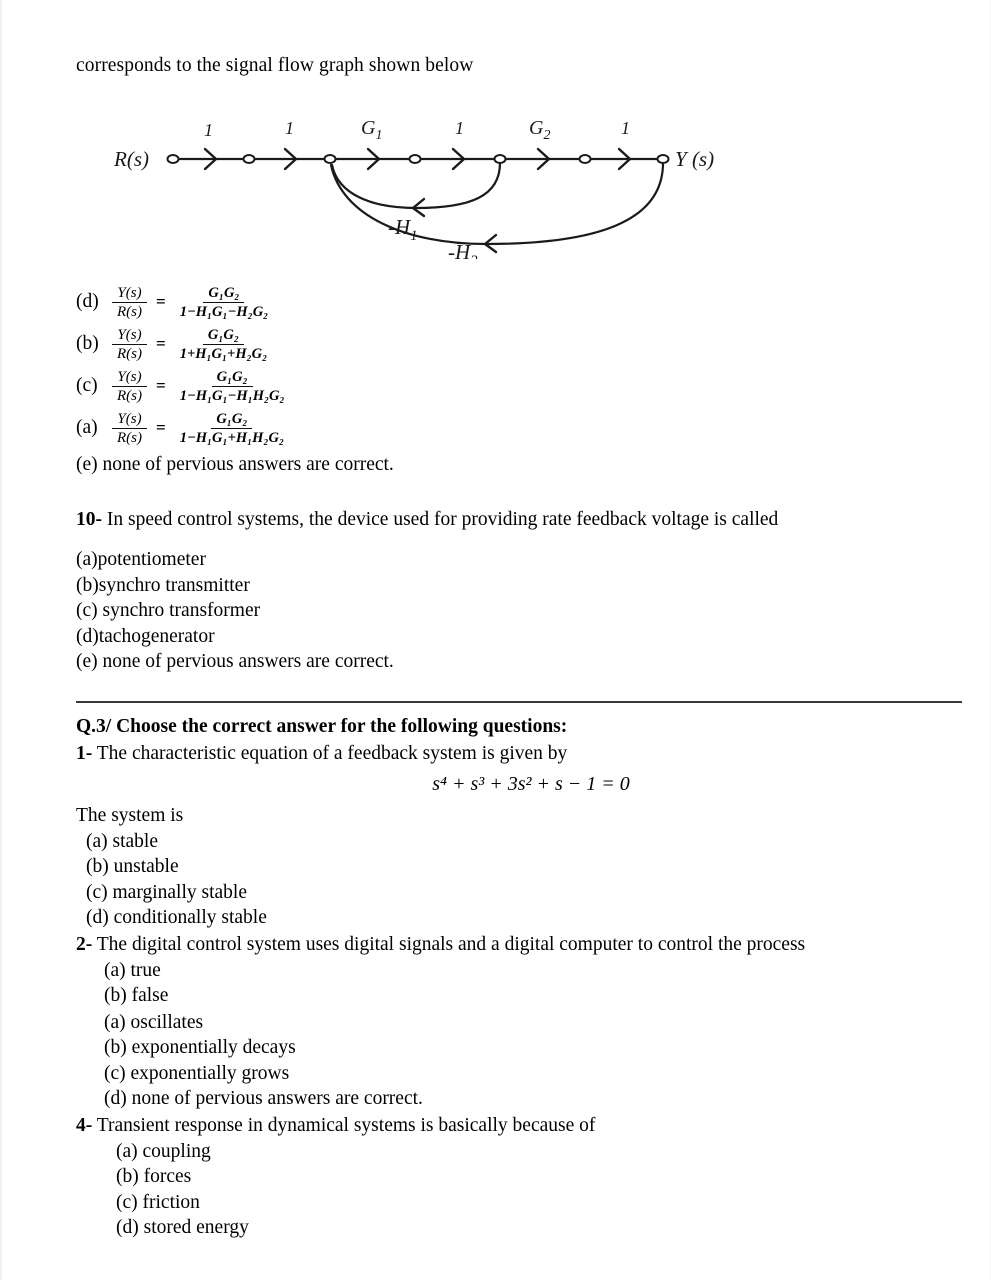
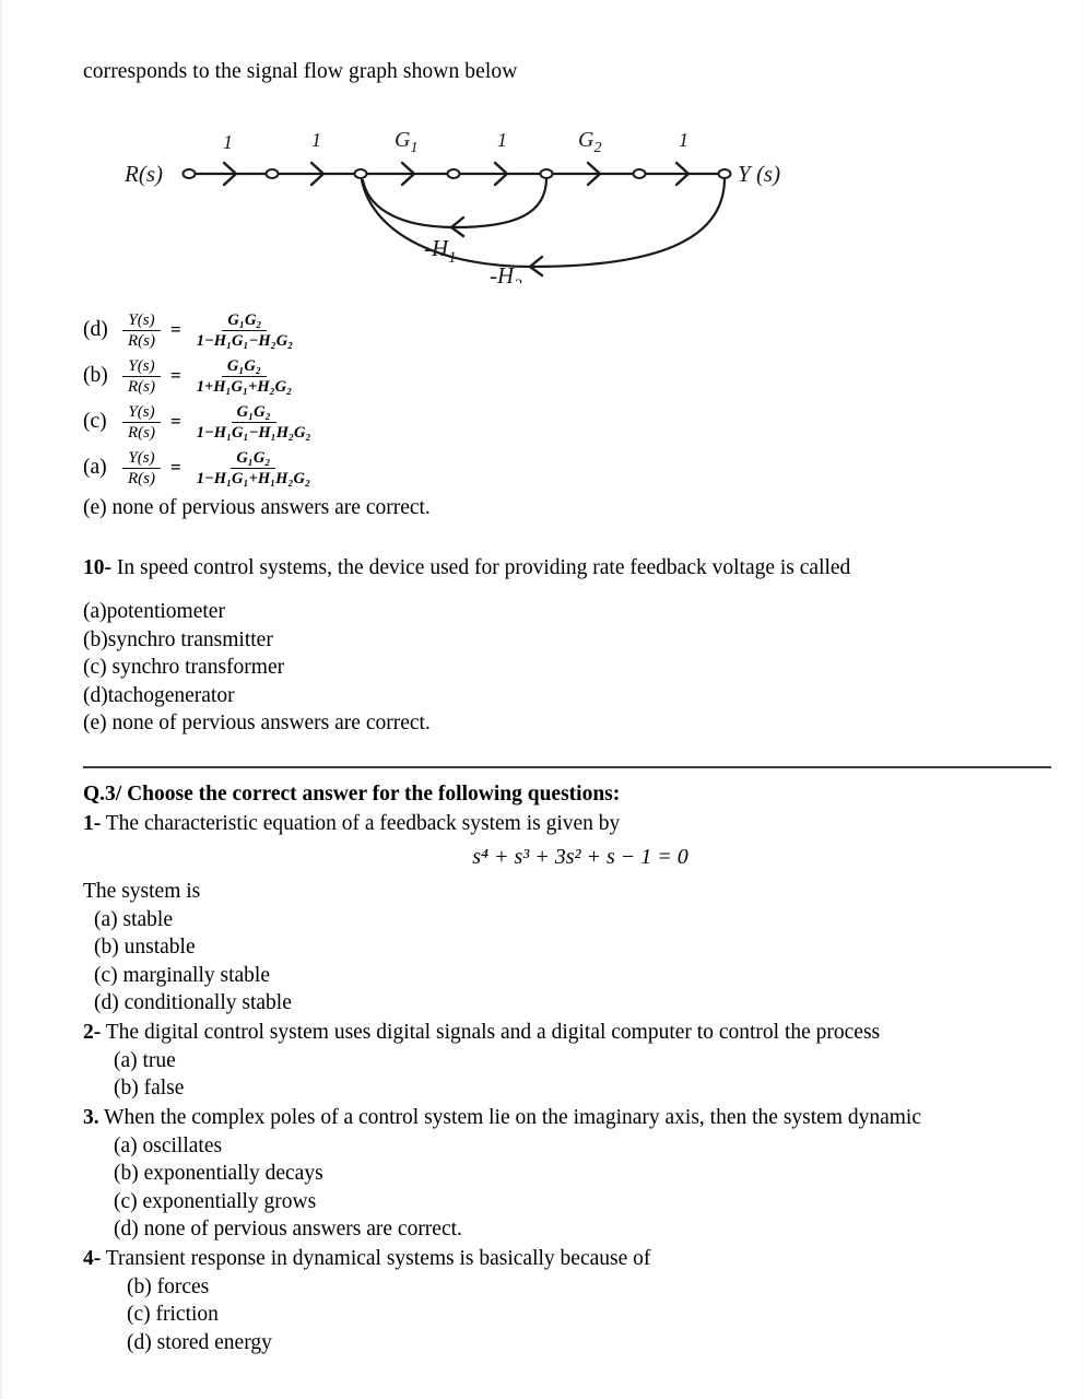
  corresponds to the signal flow graph shown below
  R(s)
  Y (s)
  1
  1
  G1
  1
  G2
  1
  -H1
  (d)
  Y(s)
  R(s)
  =
  G₁G₂
  1−H₁G₁−H₂G₂
  (b)
  Y(s)
  R(s)
  =
  G₁G₂
  1+H₁G₁+H₂G₂
  (c)
  Y(s)
  R(s)
  =
  G₁G₂
  1−H₁G₁−H₁H₂G₂
  (a)
  Y(s)
  R(s)
  =
  G₁G₂
  1−H₁G₁+H₁H₂G₂
  (e) none of pervious answers are correct.
  10- In speed control systems, the device used for providing rate feedback voltage is called
  (a)potentiometer
  (b)synchro transmitter
  (c) synchro transformer
  (d)tachogenerator
  (e) none of pervious answers are correct.
  Q.3/ Choose the correct answer for the following questions:
  1- The characteristic equation of a feedback system is given by
  s⁴ + s³ + 3s² + s − 1 = 0
  The system is
  (a) stable
  (b) unstable
  (c) marginally stable
  (d) conditionally stable
  2- The digital control system uses digital signals and a digital computer to control the process
  (a) true
  (b) false
+ 3. When the complex poles of a control system lie on the imaginary axis, then the system dynamic
  (a) oscillates
  (b) exponentially decays
  (c) exponentially grows
  (d) none of pervious answers are correct.
  4- Transient response in dynamical systems is basically because of
- (a) coupling
  (b) forces
  (c) friction
  (d) stored energy
